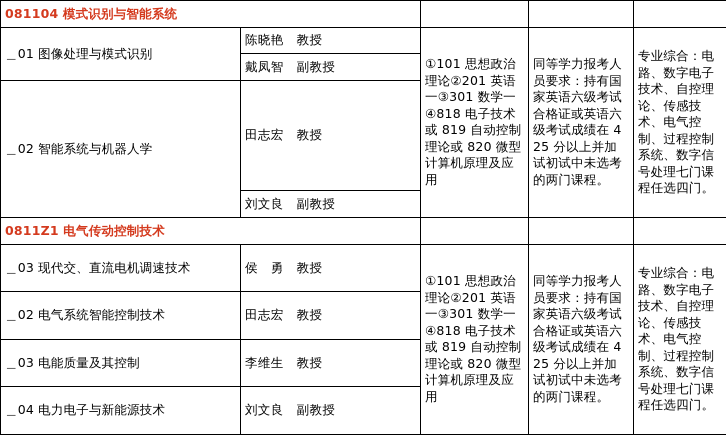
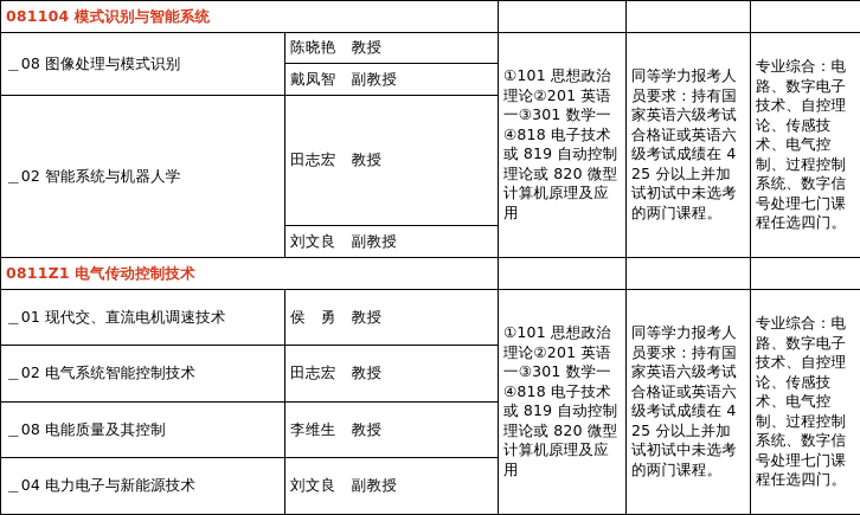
  081104 模式识别与智能系统
- ＿01 图像处理与模式识别	陈晓艳 教授	①101 思想政治理论②201 英语一③301 数学一④818 电子技术或 819 自动控制理论或 820 微型计算机原理及应用	同等学力报考人员要求：持有国家英语六级考试合格证或英语六级考试成绩在 425 分以上并加试初试中未选考的两门课程。	专业综合：电路、数字电子技术、自控理论、传感技术、电气控制、过程控制系统、数字信号处理七门课程任选四门。
+ ＿08 图像处理与模式识别	陈晓艳 教授	①101 思想政治理论②201 英语一③301 数学一④818 电子技术或 819 自动控制理论或 820 微型计算机原理及应用	同等学力报考人员要求：持有国家英语六级考试合格证或英语六级考试成绩在 425 分以上并加试初试中未选考的两门课程。	专业综合：电路、数字电子技术、自控理论、传感技术、电气控制、过程控制系统、数字信号处理七门课程任选四门。
  戴凤智 副教授
  ＿02 智能系统与机器人学	田志宏 教授
  刘文良 副教授
  0811Z1 电气传动控制技术
- ＿03 现代交、直流电机调速技术	侯 勇 教授	①101 思想政治理论②201 英语一③301 数学一④818 电子技术或 819 自动控制理论或 820 微型计算机原理及应用	同等学力报考人员要求：持有国家英语六级考试合格证或英语六级考试成绩在 425 分以上并加试初试中未选考的两门课程。	专业综合：电路、数字电子技术、自控理论、传感技术、电气控制、过程控制系统、数字信号处理七门课程任选四门。
+ ＿01 现代交、直流电机调速技术	侯 勇 教授	①101 思想政治理论②201 英语一③301 数学一④818 电子技术或 819 自动控制理论或 820 微型计算机原理及应用	同等学力报考人员要求：持有国家英语六级考试合格证或英语六级考试成绩在 425 分以上并加试初试中未选考的两门课程。	专业综合：电路、数字电子技术、自控理论、传感技术、电气控制、过程控制系统、数字信号处理七门课程任选四门。
  ＿02 电气系统智能控制技术	田志宏 教授
- ＿03 电能质量及其控制	李维生 教授
+ ＿08 电能质量及其控制	李维生 教授
  ＿04 电力电子与新能源技术	刘文良 副教授
